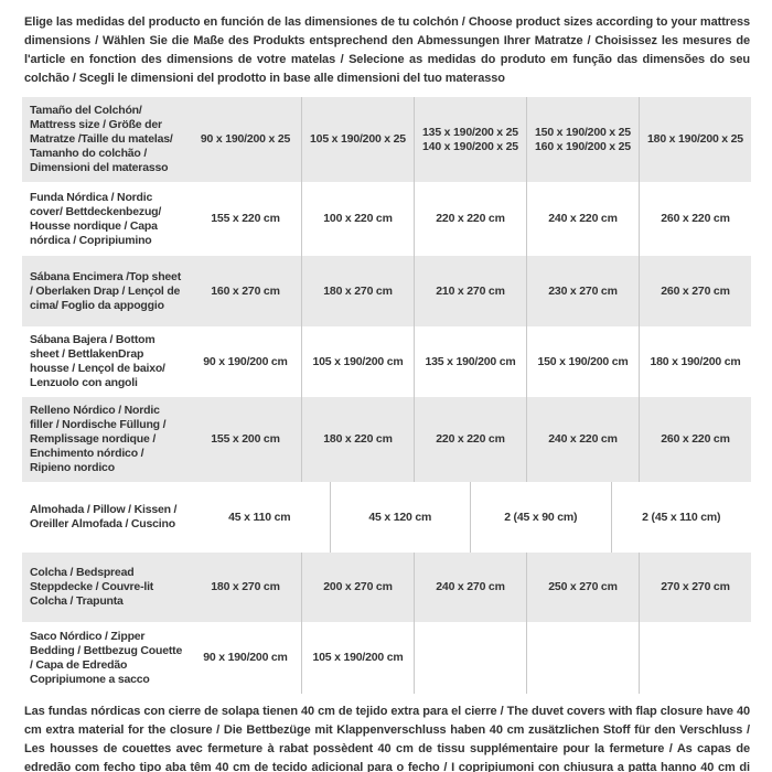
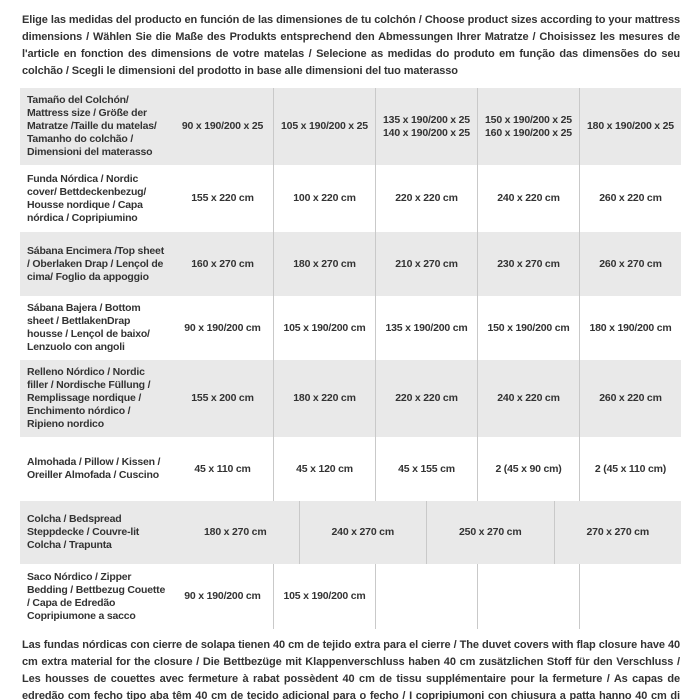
  Elige las medidas del producto en función de las dimensiones de tu colchón / Choose product sizes according to your mattress dimensions / Wählen Sie die Maße des Produkts entsprechend den Abmessungen Ihrer Matratze / Choisissez les mesures de l'article en fonction des dimensions de votre matelas / Selecione as medidas do produto em função das dimensões do seu colchão / Scegli le dimensioni del prodotto in base alle dimensioni del tuo materasso
  Tamaño del Colchón/ Mattress size / Größe der Matratze /Taille du matelas/ Tamanho do colchão / Dimensioni del materasso
  90 x 190/200 x 25
  105 x 190/200 x 25
  135 x 190/200 x 25
  140 x 190/200 x 25
  150 x 190/200 x 25
  160 x 190/200 x 25
  180 x 190/200 x 25
  Funda Nórdica / Nordic cover/ Bettdeckenbezug/ Housse nordique / Capa nórdica / Copripiumino
  155 x 220 cm
  100 x 220 cm
  220 x 220 cm
  240 x 220 cm
  260 x 220 cm
  Sábana Encimera /Top sheet / Oberlaken Drap / Lençol de cima/ Foglio da appoggio
  160 x 270 cm
  180 x 270 cm
  210 x 270 cm
  230 x 270 cm
  260 x 270 cm
  Sábana Bajera / Bottom sheet / BettlakenDrap housse / Lençol de baixo/ Lenzuolo con angoli
  90 x 190/200 cm
  105 x 190/200 cm
  135 x 190/200 cm
  150 x 190/200 cm
  180 x 190/200 cm
  Relleno Nórdico / Nordic filler / Nordische Füllung / Remplissage nordique / Enchimento nórdico / Ripieno nordico
  155 x 200 cm
  180 x 220 cm
  220 x 220 cm
  240 x 220 cm
  260 x 220 cm
  Almohada / Pillow / Kissen / Oreiller Almofada / Cuscino
  45 x 110 cm
  45 x 120 cm
+ 45 x 155 cm
  2 (45 x 90 cm)
  2 (45 x 110 cm)
  Colcha / Bedspread Steppdecke / Couvre-lit Colcha / Trapunta
  180 x 270 cm
- 200 x 270 cm
  240 x 270 cm
  250 x 270 cm
  270 x 270 cm
  Saco Nórdico / Zipper Bedding / Bettbezug Couette / Capa de Edredão Copripiumone a sacco
  90 x 190/200 cm
  105 x 190/200 cm
  Las fundas nórdicas con cierre de solapa tienen 40 cm de tejido extra para el cierre / The duvet covers with flap closure have 40 cm extra material for the closure / Die Bettbezüge mit Klappenverschluss haben 40 cm zusätzlichen Stoff für den Verschluss / Les housses de couettes avec fermeture à rabat possèdent 40 cm de tissu supplémentaire pour la fermeture / As capas de edredão com fecho tipo aba têm 40 cm de tecido adicional para o fecho / I copripiumoni con chiusura a patta hanno 40 cm di
